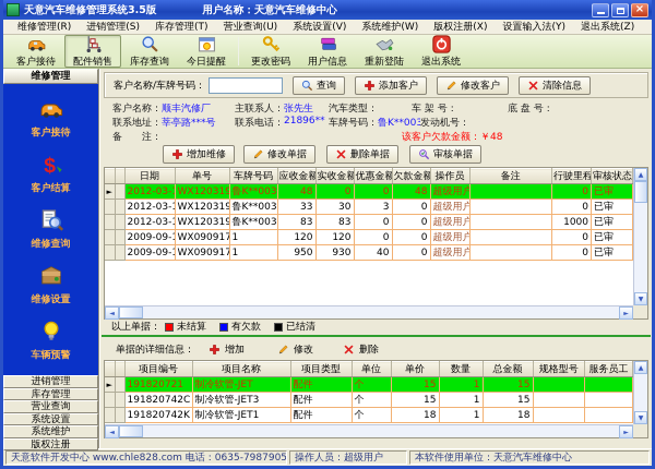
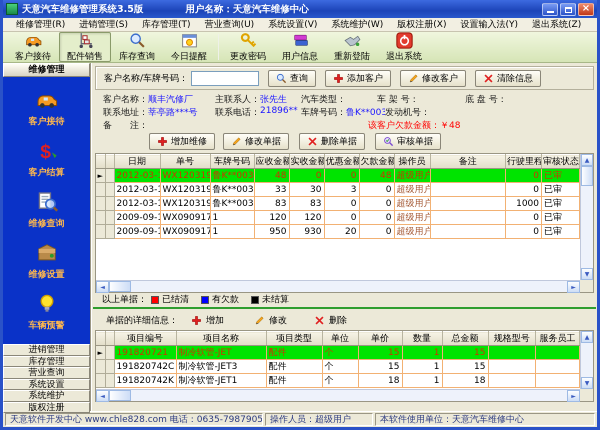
  天意汽车维修管理系统3.5版
  用户名称：天意汽车维修中心
  维修管理(R)
  进销管理(S)
  库存管理(T)
  营业查询(U)
  系统设置(V)
  系统维护(W)
  版权注册(X)
  设置输入法(Y)
  退出系统(Z)
  客户接待
  配件销售
  库存查询
  今日提醒
  更改密码
  用户信息
  重新登陆
  退出系统
  维修管理
  客户接待
  $
  客户结算
  维修查询
  维修设置
  车辆预警
  进销管理
  库存管理
  营业查询
  系统设置
  系统维护
  版权注册
  客户名称/车牌号码：
  查询
  添加客户
  修改客户
  清除信息
  客户名称：
  顺丰汽修厂
  主联系人：
  张先生
  汽车类型：
  车 架 号：
  底 盘 号：
  联系地址：
  莘亭路***号
  联系电话：
  21896**
  车牌号码：
  鲁K**003
  发动机号：
  备 注：
  该客户欠款金额：￥48
  增加维修
  修改单据
  删除单据
  审核单据
  		日期	单号	车牌号码	应收金额	实收金额	优惠金额	欠款金额	操作员	备注	行驶里程	审核状态
  ►		2012-03-	WX120319	鲁K**003	48	0	0	48	超级用户		0	已审
  		2012-03-	WX120319	鲁K**003	33	30	3	0	超级用户		0	已审
  		2012-03-	WX120319	鲁K**003	83	83	0	0	超级用户		1000	已审
  		2009-09-	WX090917	1	120	120	0	0	超级用户		0	已审
- 		2009-09-	WX090917	1	950	930	40	0	超级用户		0	已审
+ 		2009-09-	WX090917	1	950	930	20	0	超级用户		0	已审
  以上单据：
- 未结算
+ 已结清
  有欠款
- 已结清
+ 未结算
  单据的详细信息：
  增加
  修改
  删除
  		项目编号	项目名称	项目类型	单位	单价	数量	总金额	规格型号	服务员工
  ►		191820721	制冷软管-JET	配件	个	15	1	15
  		191820742C	制冷软管-JET3	配件	个	15	1	15
  		191820742K	制冷软管-JET1	配件	个	18	1	18
  天意软件开发中心 www.chle828.com 电话：0635-7987905
  操作人员：超级用户
  本软件使用单位：天意汽车维修中心
